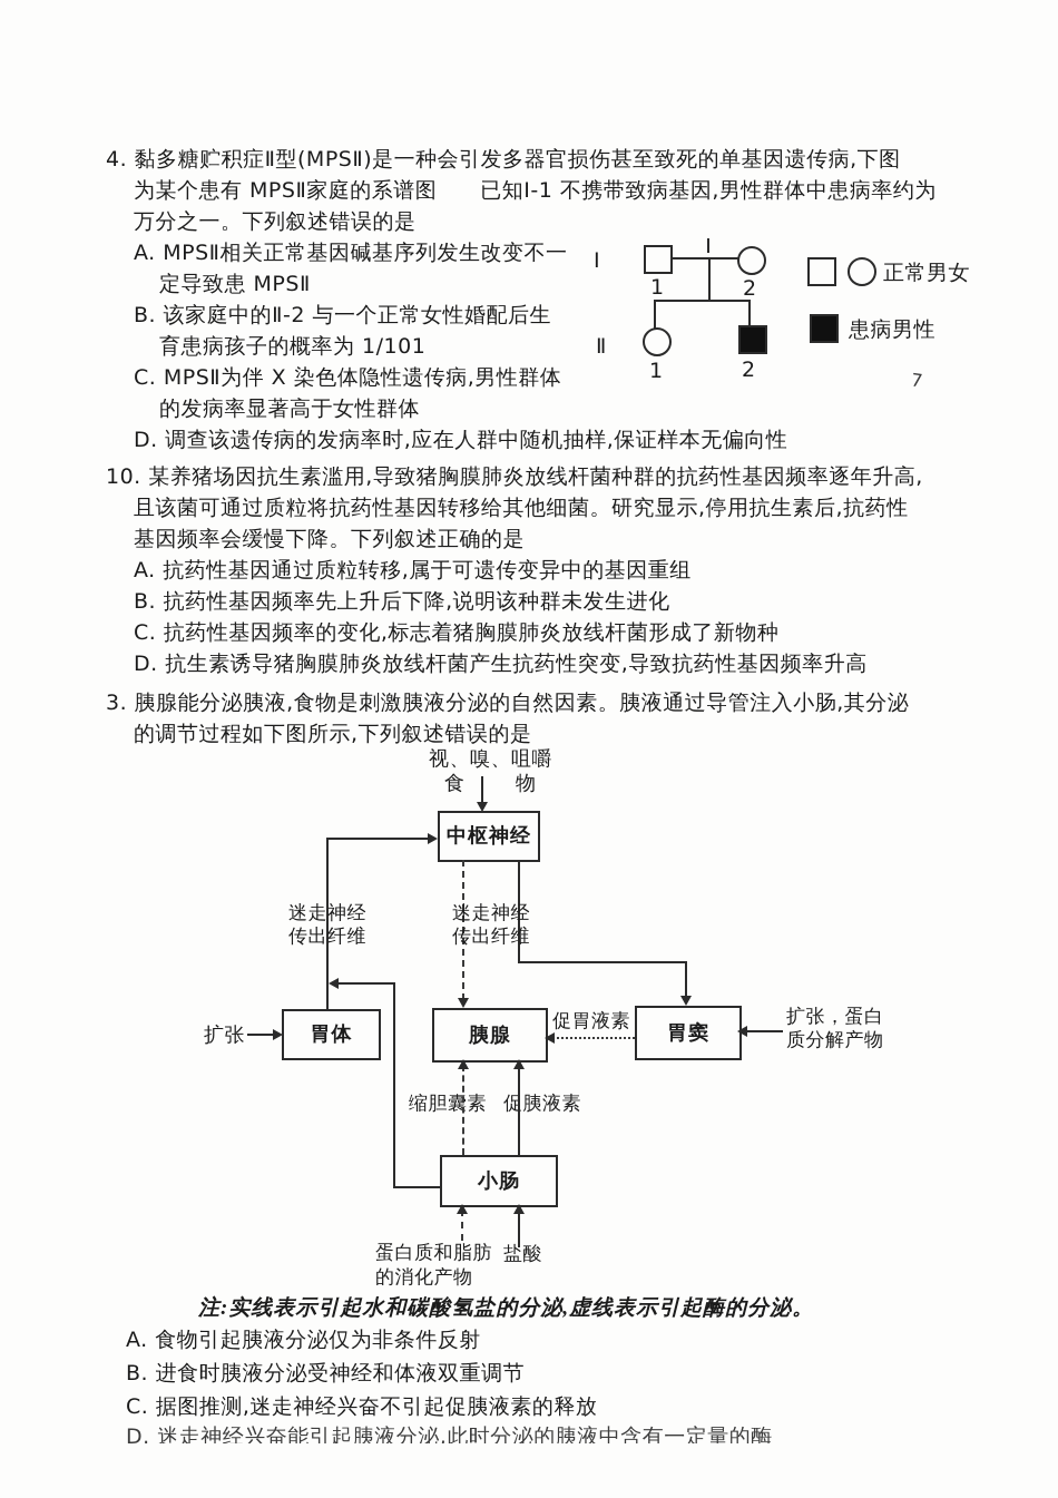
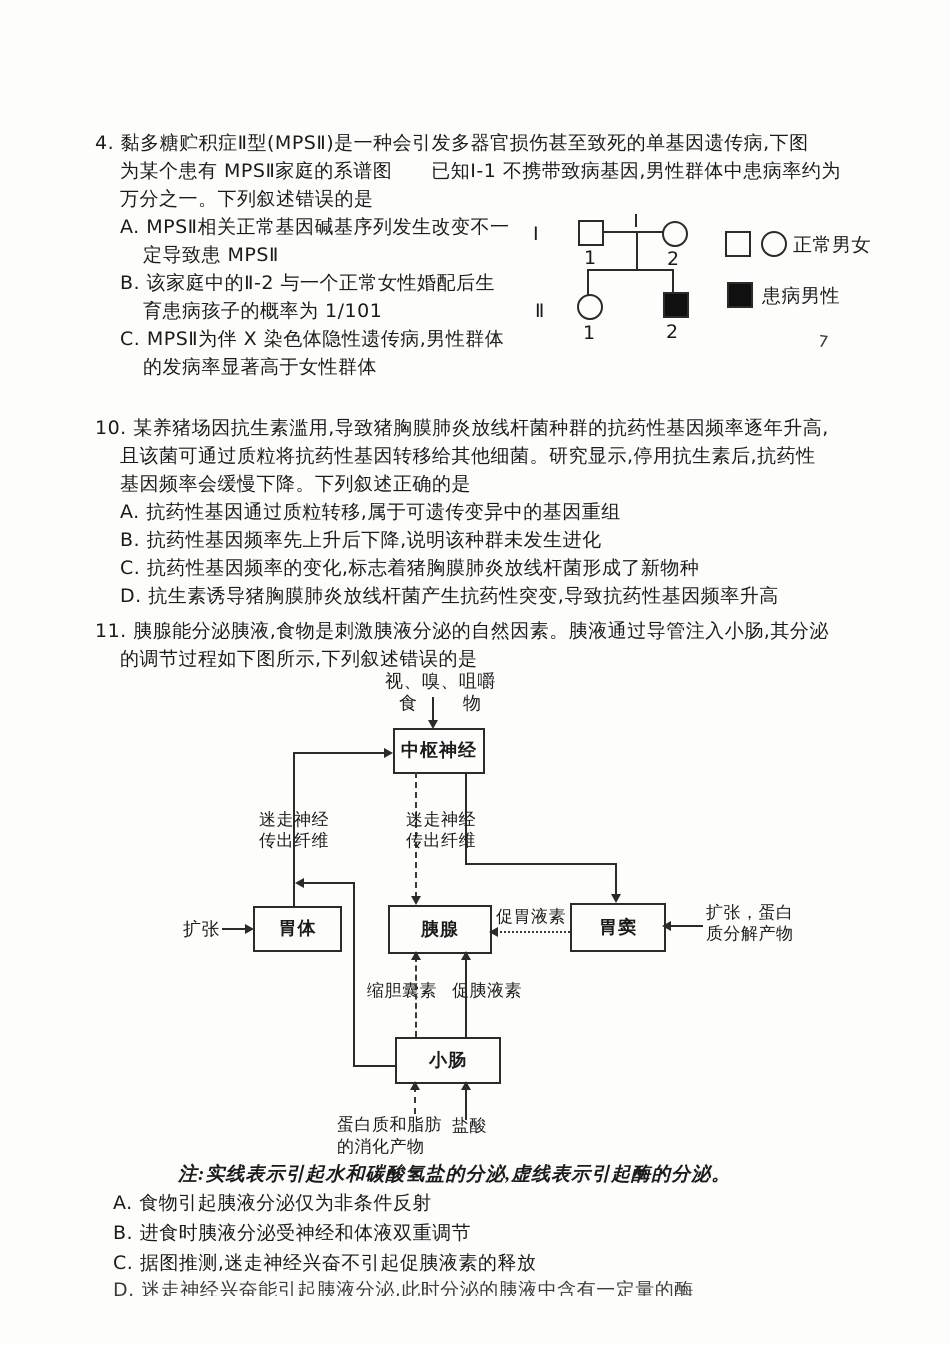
  4. 黏多糖贮积症Ⅱ型(MPSⅡ)是一种会引发多器官损伤甚至致死的单基因遗传病,下图
  为某个患有 MPSⅡ家庭的系谱图 已知Ⅰ-1 不携带致病基因,男性群体中患病率约为
  万分之一。下列叙述错误的是
  A. MPSⅡ相关正常基因碱基序列发生改变不一
  定导致患 MPSⅡ
  B. 该家庭中的Ⅱ-2 与一个正常女性婚配后生
  育患病孩子的概率为 1/101
  C. MPSⅡ为伴 X 染色体隐性遗传病,男性群体
  的发病率显著高于女性群体
- D. 调查该遗传病的发病率时,应在人群中随机抽样,保证样本无偏向性
  Ⅰ
  Ⅱ
  1
  2
  1
  2
  正常男女
  患病男性
  10. 某养猪场因抗生素滥用,导致猪胸膜肺炎放线杆菌种群的抗药性基因频率逐年升高,
  且该菌可通过质粒将抗药性基因转移给其他细菌。研究显示,停用抗生素后,抗药性
  基因频率会缓慢下降。下列叙述正确的是
  A. 抗药性基因通过质粒转移,属于可遗传变异中的基因重组
  B. 抗药性基因频率先上升后下降,说明该种群未发生进化
  C. 抗药性基因频率的变化,标志着猪胸膜肺炎放线杆菌形成了新物种
  D. 抗生素诱导猪胸膜肺炎放线杆菌产生抗药性突变,导致抗药性基因频率升高
- 3. 胰腺能分泌胰液,食物是刺激胰液分泌的自然因素。胰液通过导管注入小肠,其分泌
+ 11. 胰腺能分泌胰液,食物是刺激胰液分泌的自然因素。胰液通过导管注入小肠,其分泌
  的调节过程如下图所示,下列叙述错误的是
  视、嗅、咀嚼
  食
  物
  中枢神经
  迷走神经
  传出纤维
  迷走神经
  传出纤维
  胃体
  扩张
  胰腺
  胃窦
  促胃液素
  扩张，蛋白
  质分解产物
  缩胆囊素
  促胰液素
  小肠
  蛋白质和脂肪
  的消化产物
  盐酸
  注:实线表示引起水和碳酸氢盐的分泌,虚线表示引起酶的分泌。
  A. 食物引起胰液分泌仅为非条件反射
  B. 进食时胰液分泌受神经和体液双重调节
  C. 据图推测,迷走神经兴奋不引起促胰液素的释放
  D. 迷走神经兴奋能引起胰液分泌,此时分泌的胰液中含有一定量的酶
